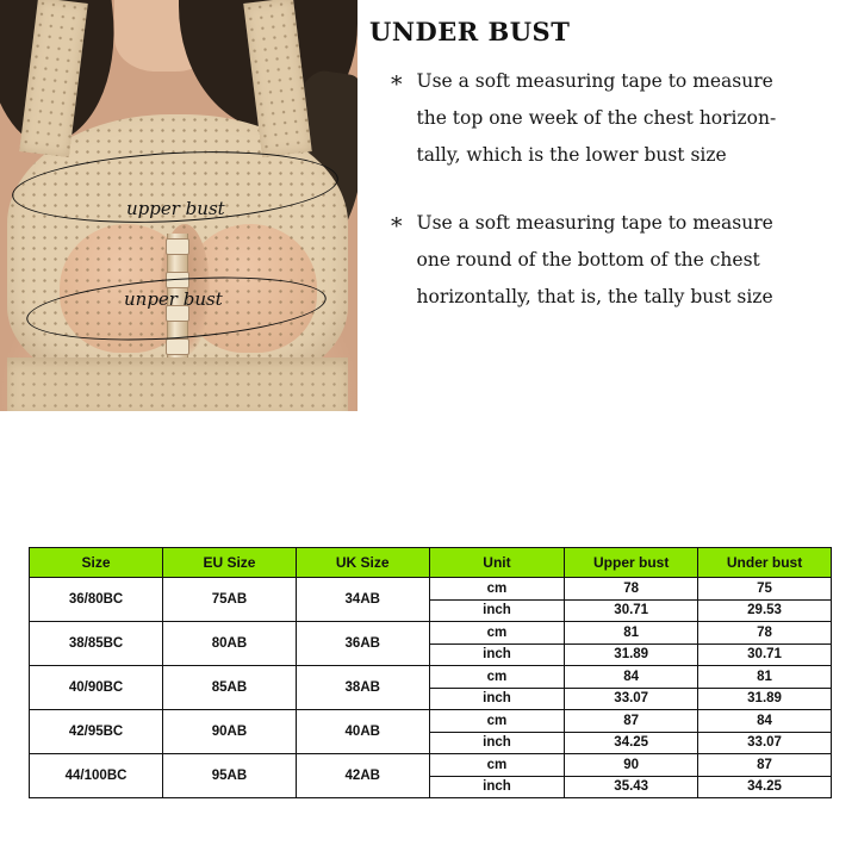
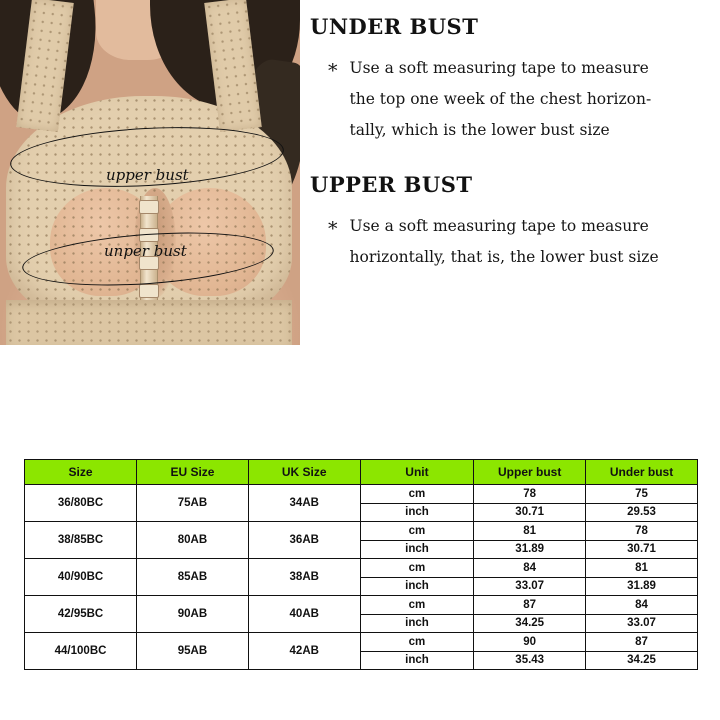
  upper bust
  unper bust
  UNDER BUST
  *
  Use a soft measuring tape to measure
  the top one week of the chest horizon-
  tally, which is the lower bust size
+ UPPER BUST
  *
  Use a soft measuring tape to measure
- one round of the bottom of the chest
- horizontally, that is, the tally bust size
+ horizontally, that is, the lower bust size
  Size	EU Size	UK Size	Unit	Upper bust	Under bust
  36/80BC	75AB	34AB	cm	78	75
  inch	30.71	29.53
  38/85BC	80AB	36AB	cm	81	78
  inch	31.89	30.71
  40/90BC	85AB	38AB	cm	84	81
  inch	33.07	31.89
  42/95BC	90AB	40AB	cm	87	84
  inch	34.25	33.07
  44/100BC	95AB	42AB	cm	90	87
  inch	35.43	34.25
